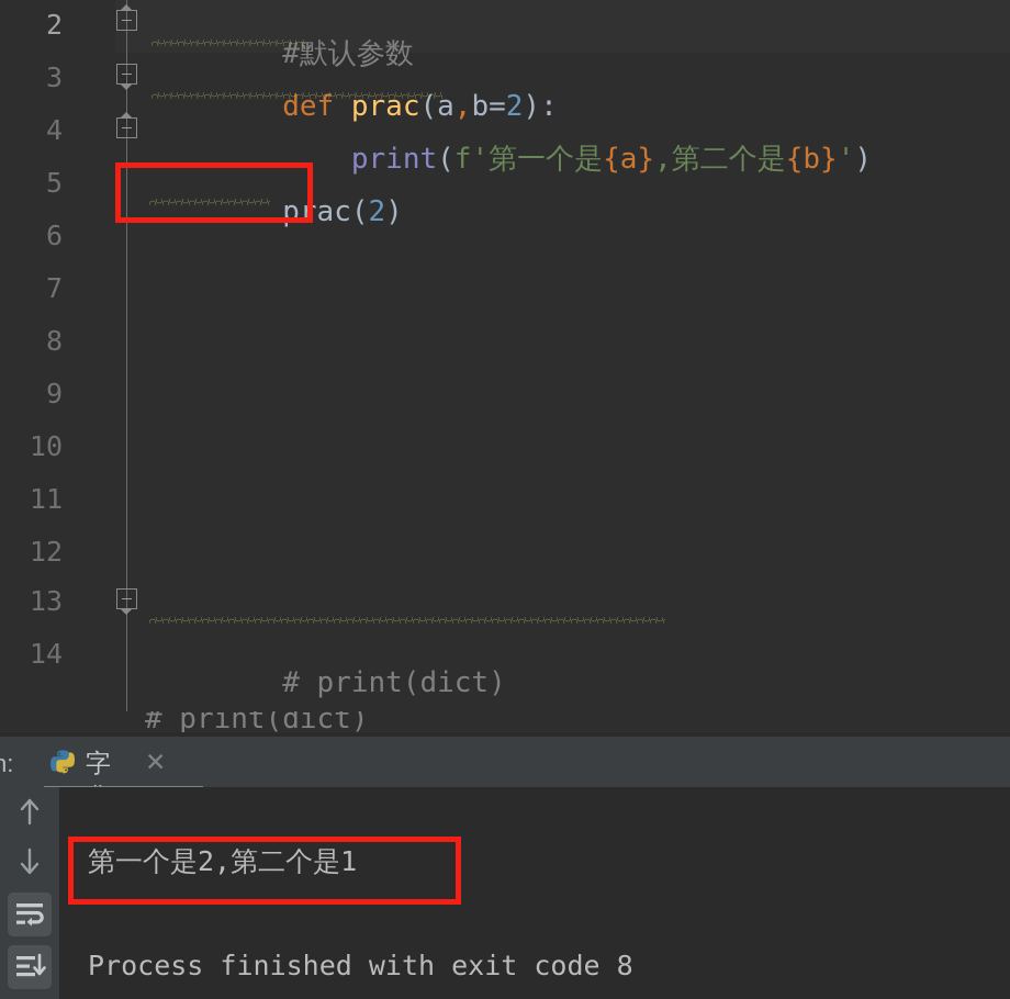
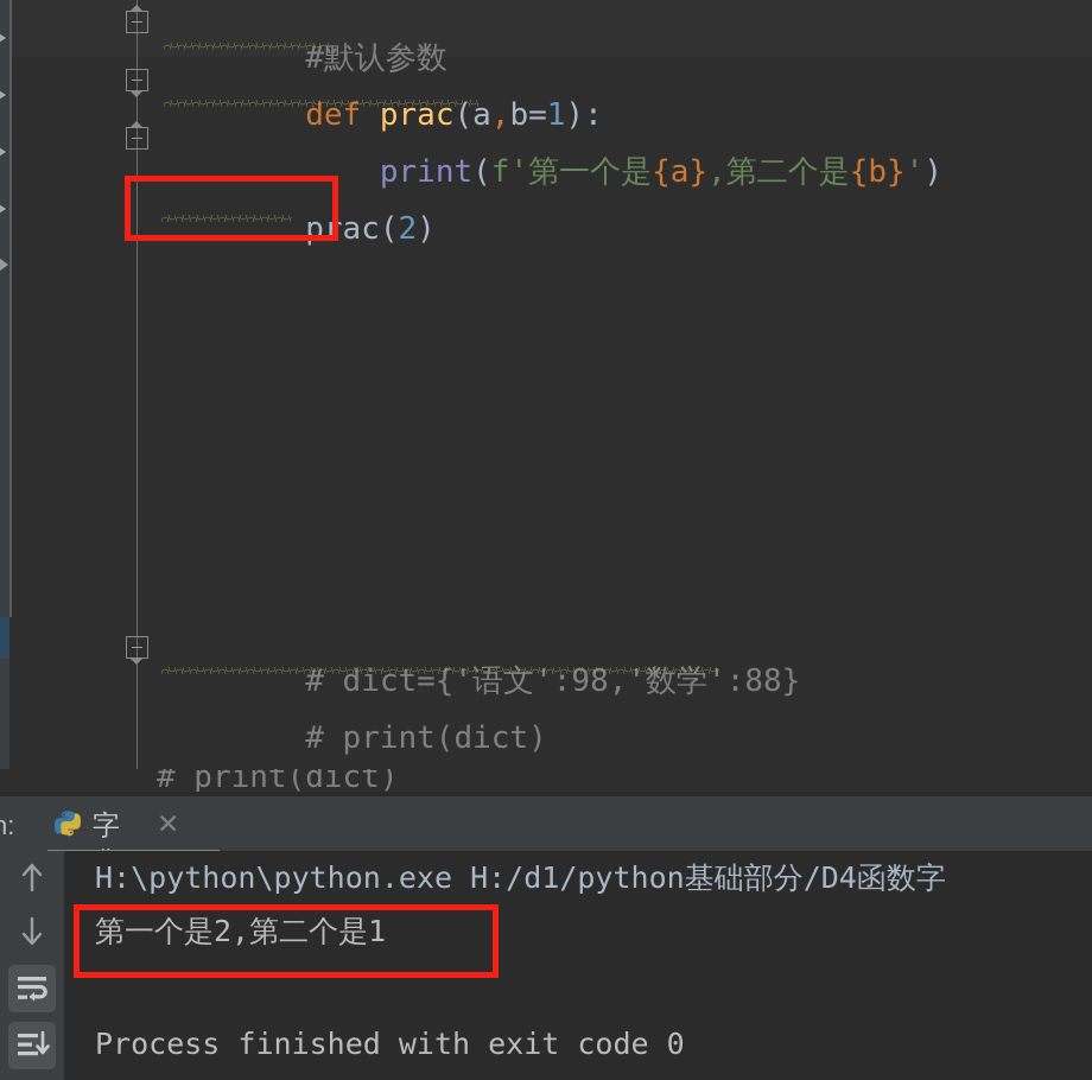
- 2
- 3
- 4
- 5
- 6
- 7
- 8
- 9
- 10
- 11
- 12
- 13
- 14
  #默认参数
- def prac(a,b=2):
+ def prac(a,b=1):
  print(f'第一个是{a},第二个是{b}')
  prac(2)
+ # dict={'语文':98,'数学':88}
  # print(dict)
  # print(dict)
  n:
  ✕
+ H:\python\python.exe H:/d1/python基础部分/D4函数字
  第一个是2,第二个是1
- Process finished with exit code 8
+ Process finished with exit code 0
